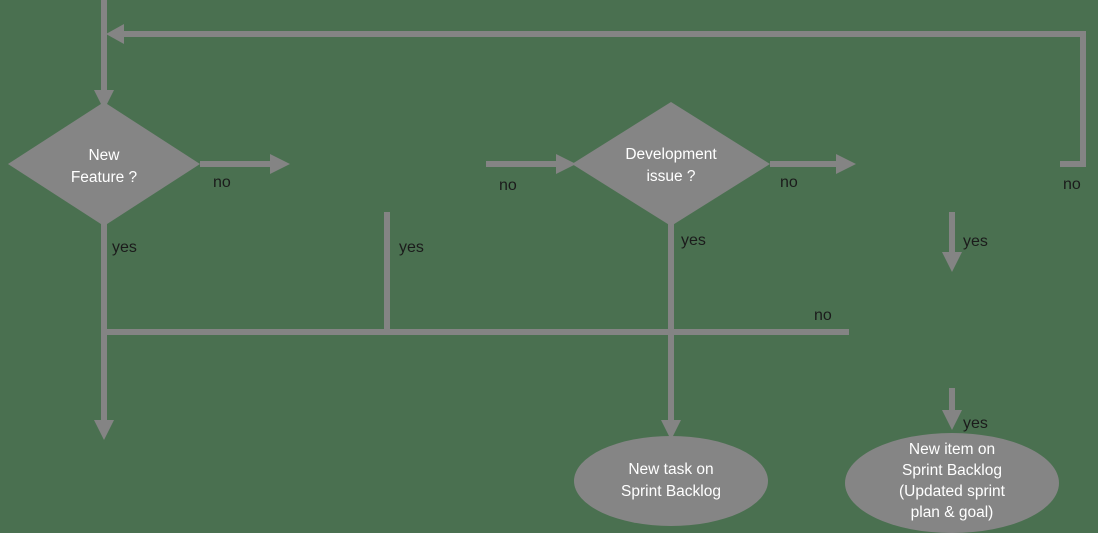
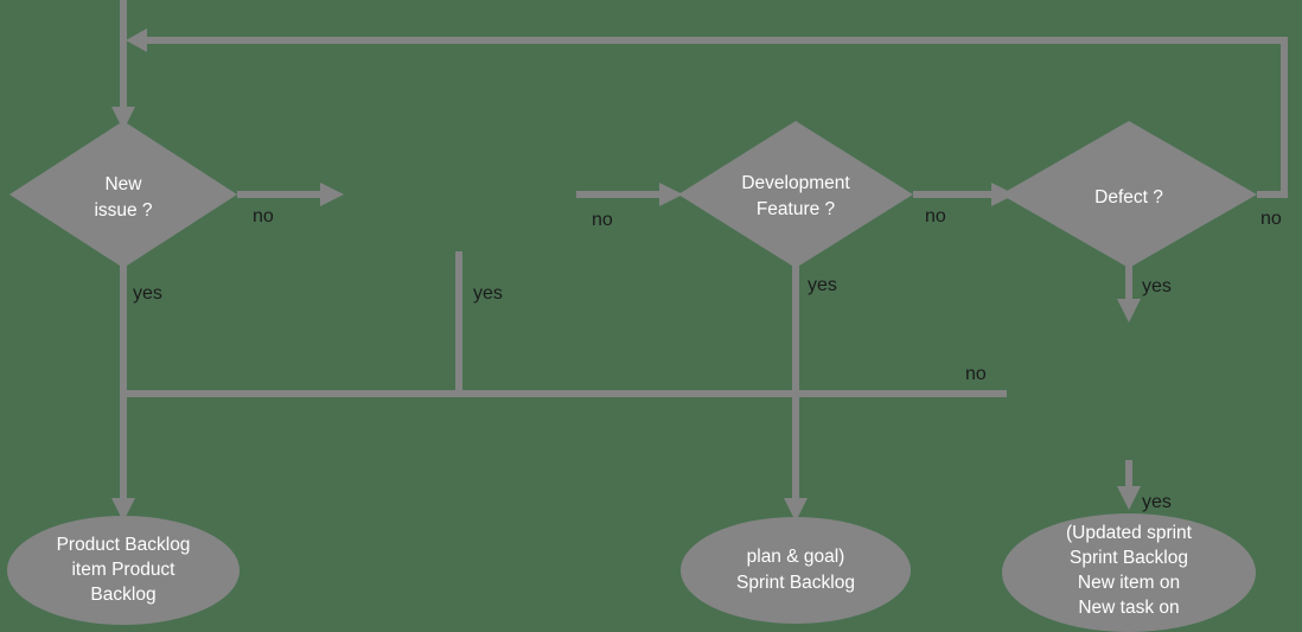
  New
- Feature ?
+ issue ?
  Development
- issue ?
+ Feature ?
+ Defect ?
+ Product Backlog
+ item Product
+ Backlog
- New task on
+ plan & goal)
  Sprint Backlog
- New item on
+ (Updated sprint
  Sprint Backlog
- (Updated sprint
+ New item on
- plan & goal)
+ New task on
  no
  no
  no
  no
  no
  yes
  yes
  yes
  yes
  yes
